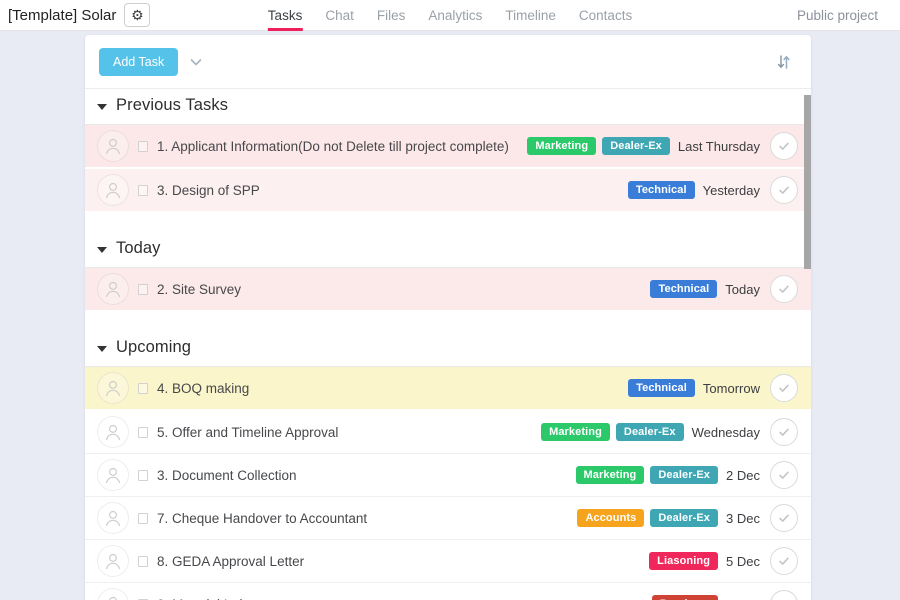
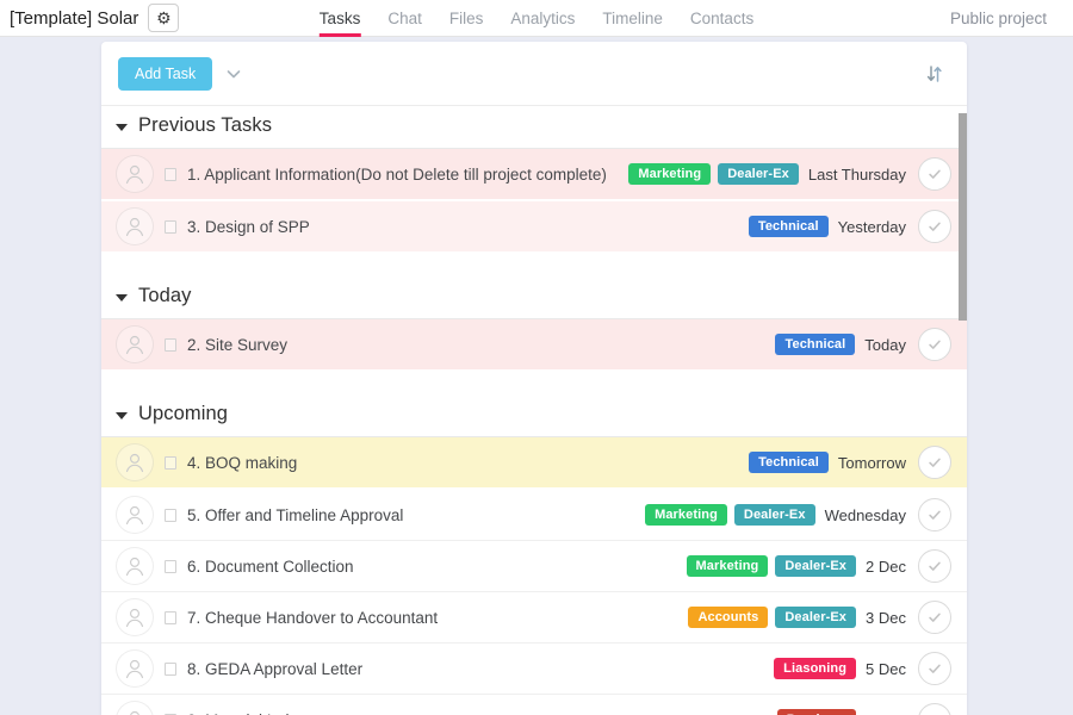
  [Template] Solar
  ⚙
  Tasks
  Chat
  Files
  Analytics
  Timeline
  Contacts
  Public project
  Add Task
  Previous Tasks
  1. Applicant Information(Do not Delete till project complete)
  Marketing
  Dealer-Ex
  Last Thursday
  3. Design of SPP
  Technical
  Yesterday
  Today
  2. Site Survey
  Technical
  Today
  Upcoming
  4. BOQ making
  Technical
  Tomorrow
  5. Offer and Timeline Approval
  Marketing
  Dealer-Ex
  Wednesday
- 3. Document Collection
+ 6. Document Collection
  Marketing
  Dealer-Ex
  2 Dec
  7. Cheque Handover to Accountant
  Accounts
  Dealer-Ex
  3 Dec
  8. GEDA Approval Letter
  Liasoning
  5 Dec
